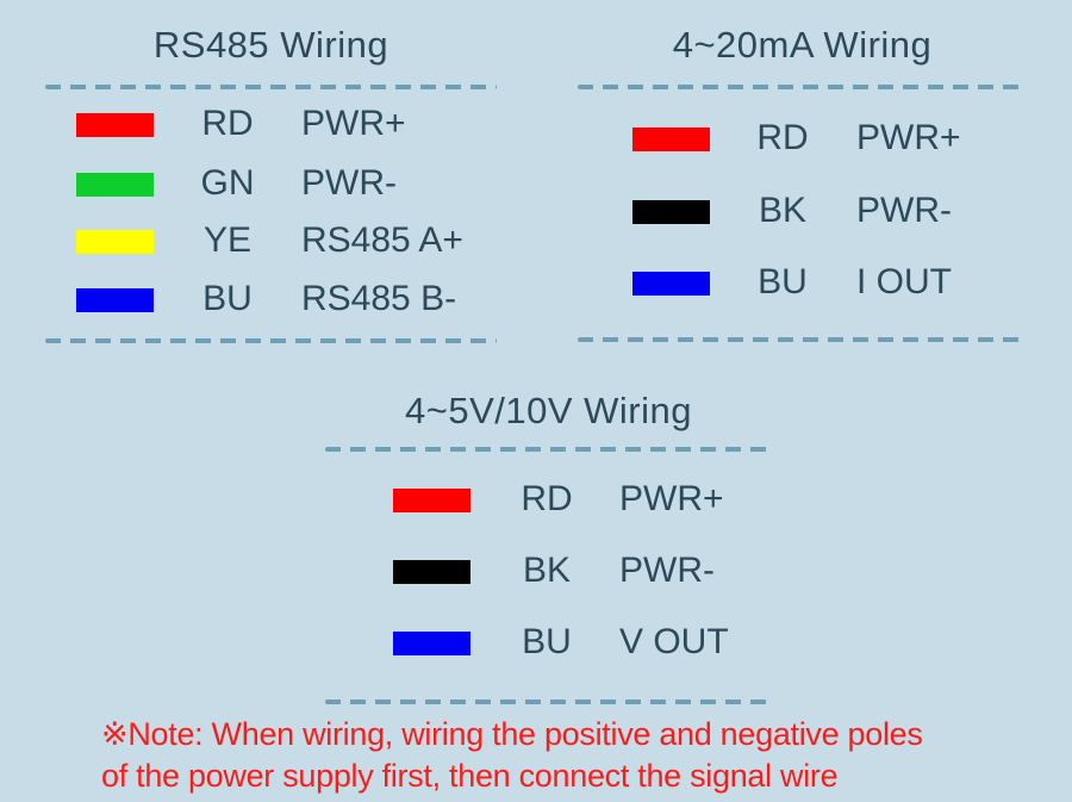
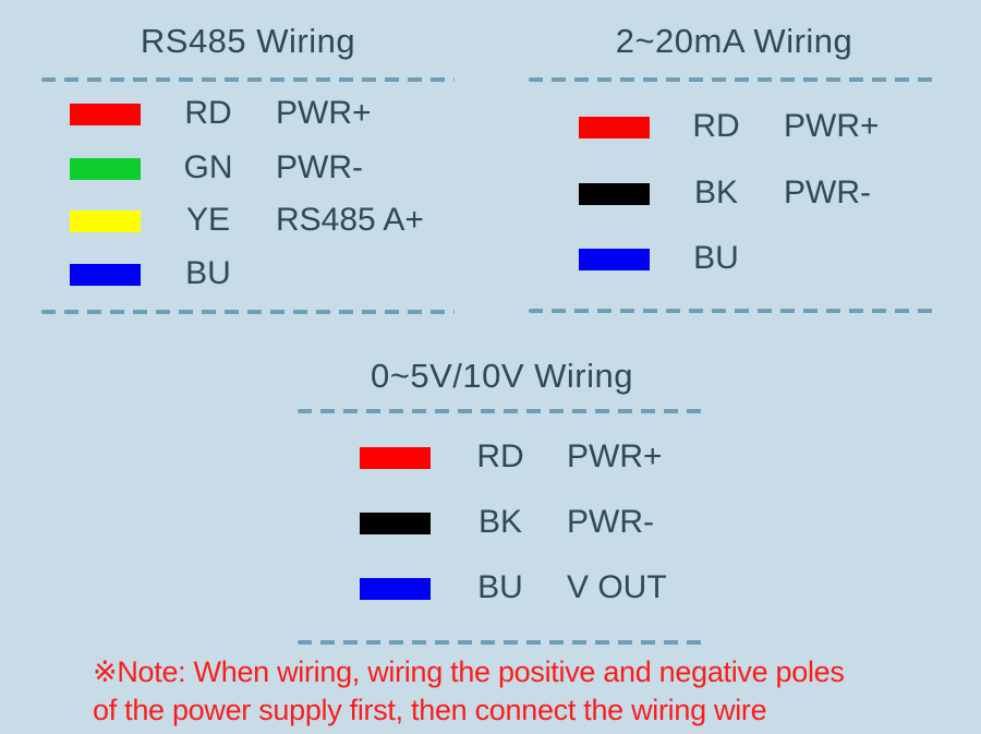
  RS485 Wiring
  RD
  PWR+
  GN
  PWR-
  YE
  RS485 A+
  BU
- RS485 B-
- 4~20mA Wiring
+ 2~20mA Wiring
  RD
  PWR+
  BK
  PWR-
  BU
- I OUT
- 4~5V/10V Wiring
+ 0~5V/10V Wiring
  RD
  PWR+
  BK
  PWR-
  BU
  V OUT
  ※Note: When wiring, wiring the positive and negative poles
- of the power supply first, then connect the signal wire
+ of the power supply first, then connect the wiring wire
